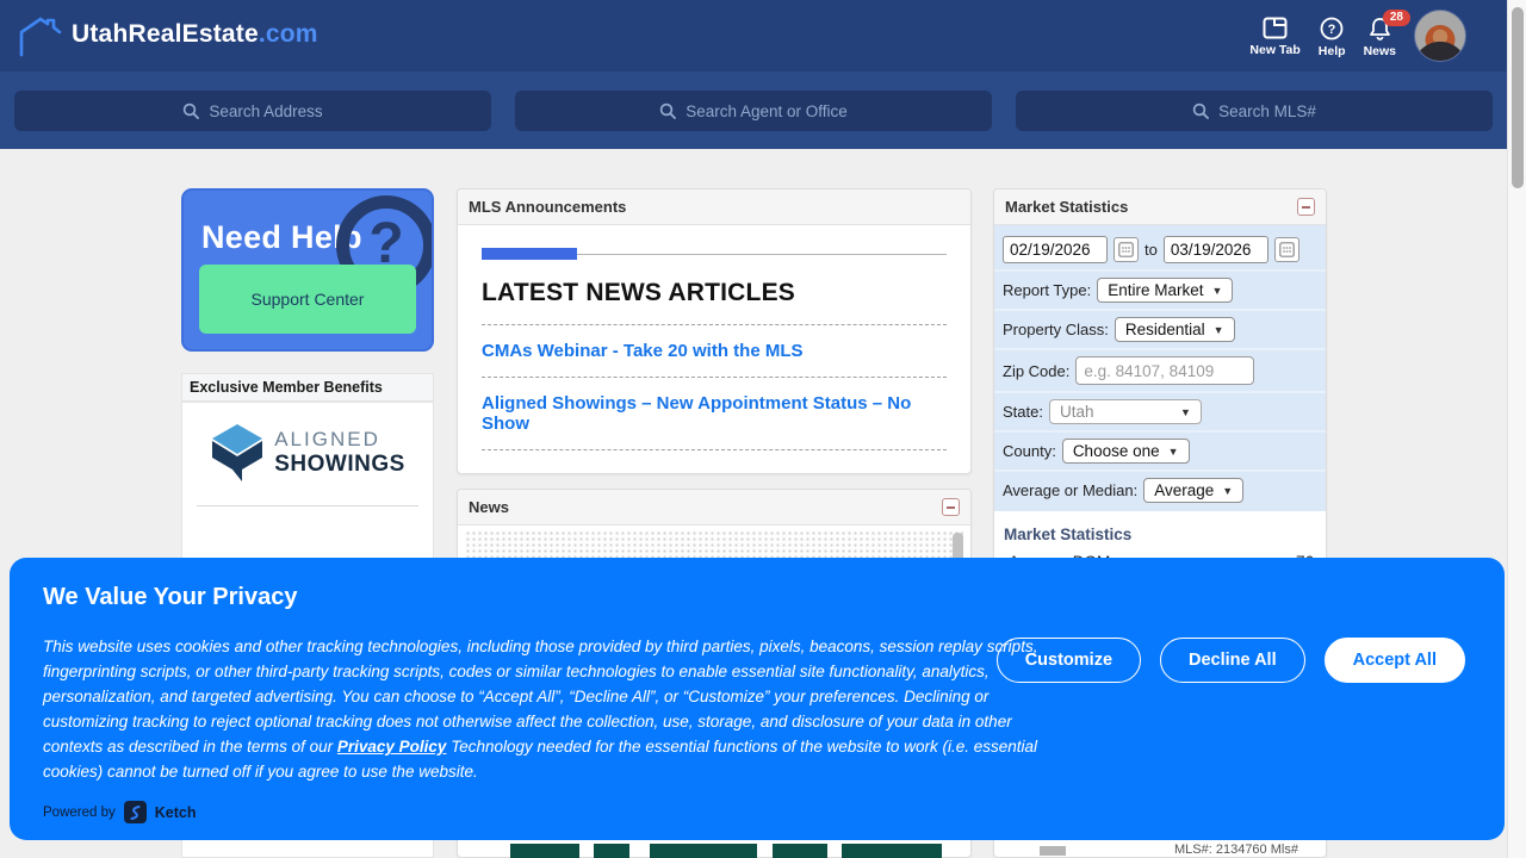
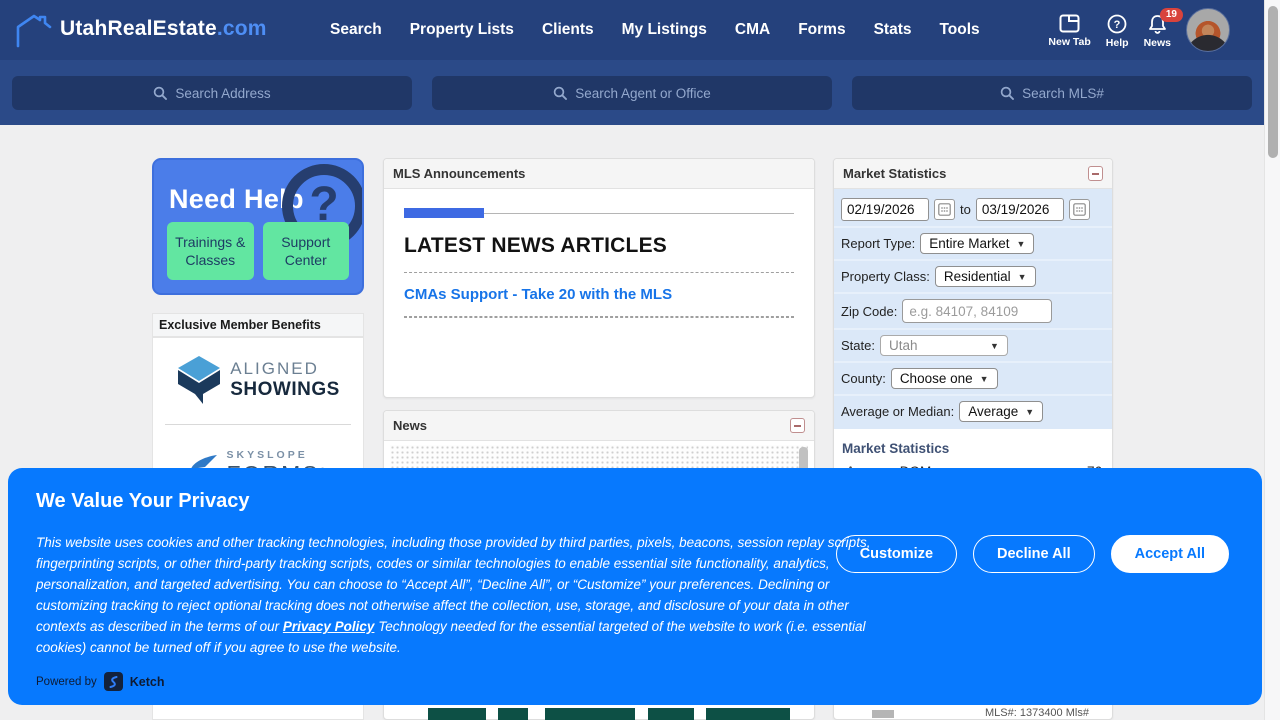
  UtahRealEstate.com
+ Search
+ Property Lists
+ Clients
+ My Listings
+ CMA
+ Forms
+ Stats
+ Tools
  New Tab
  ?
  Help
- 28
+ 19
  News
  Search Address
  Search Agent or Office
  Search MLS#
  Need Help
  ?
+ Trainings & Classes
  Support Center
  Exclusive Member Benefits
  ALIGNED
  SHOWINGS
+ SKYSLOPE
  MLS Announcements
  LATEST NEWS ARTICLES
- CMAs Webinar - Take 20 with the MLS
+ CMAs Support - Take 20 with the MLS
- Aligned Showings – New Appointment Status – No Show
  News
  Market Statistics
  02/19/2026
  to
  03/19/2026
  Report Type:
  Entire Market
  ▼
  Property Class:
  Residential
  ▼
  Zip Code:
  e.g. 84107, 84109
  State:
  Utah
  ▼
  County:
  Choose one
  ▼
  Average or Median:
  Average
  ▼
  Market Statistics
- MLS#: 2134760 Mls#
+ MLS#: 1373400 Mls#
  We Value Your Privacy
- This website uses cookies and other tracking technologies, including those provided by third parties, pixels, beacons, session replay scripts, fingerprinting scripts, or other third-party tracking scripts, codes or similar technologies to enable essential site functionality, analytics, personalization, and targeted advertising. You can choose to “Accept All”, “Decline All”, or “Customize” your preferences. Declining or customizing tracking to reject optional tracking does not otherwise affect the collection, use, storage, and disclosure of your data in other contexts as described in the terms of our Privacy Policy Technology needed for the essential functions of the website to work (i.e. essential cookies) cannot be turned off if you agree to use the website.
+ This website uses cookies and other tracking technologies, including those provided by third parties, pixels, beacons, session replay scripts, fingerprinting scripts, or other third-party tracking scripts, codes or similar technologies to enable essential site functionality, analytics, personalization, and targeted advertising. You can choose to “Accept All”, “Decline All”, or “Customize” your preferences. Declining or customizing tracking to reject optional tracking does not otherwise affect the collection, use, storage, and disclosure of your data in other contexts as described in the terms of our Privacy Policy Technology needed for the essential targeted of the website to work (i.e. essential cookies) cannot be turned off if you agree to use the website.
  Customize
  Decline All
  Accept All
  Powered by
  Ketch
